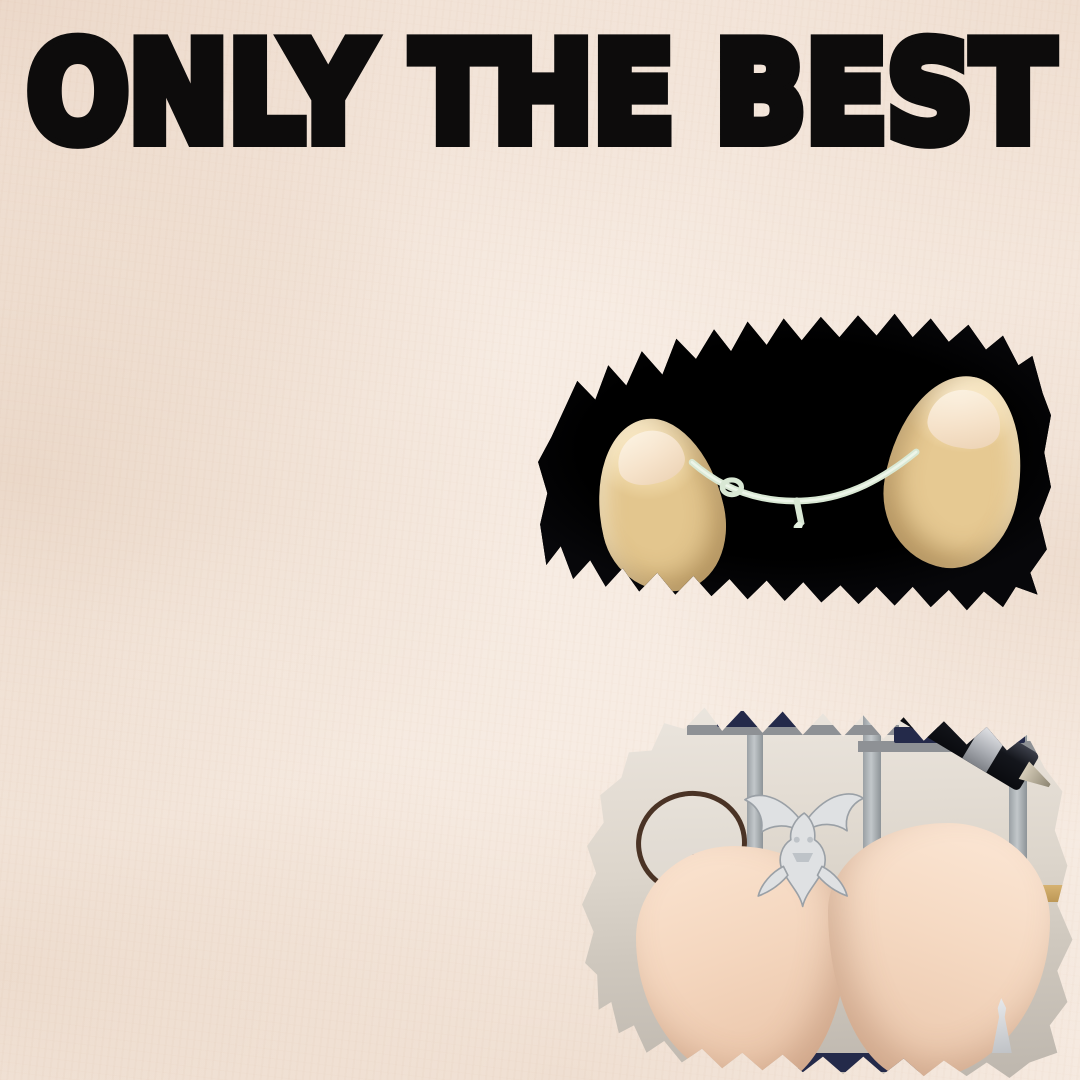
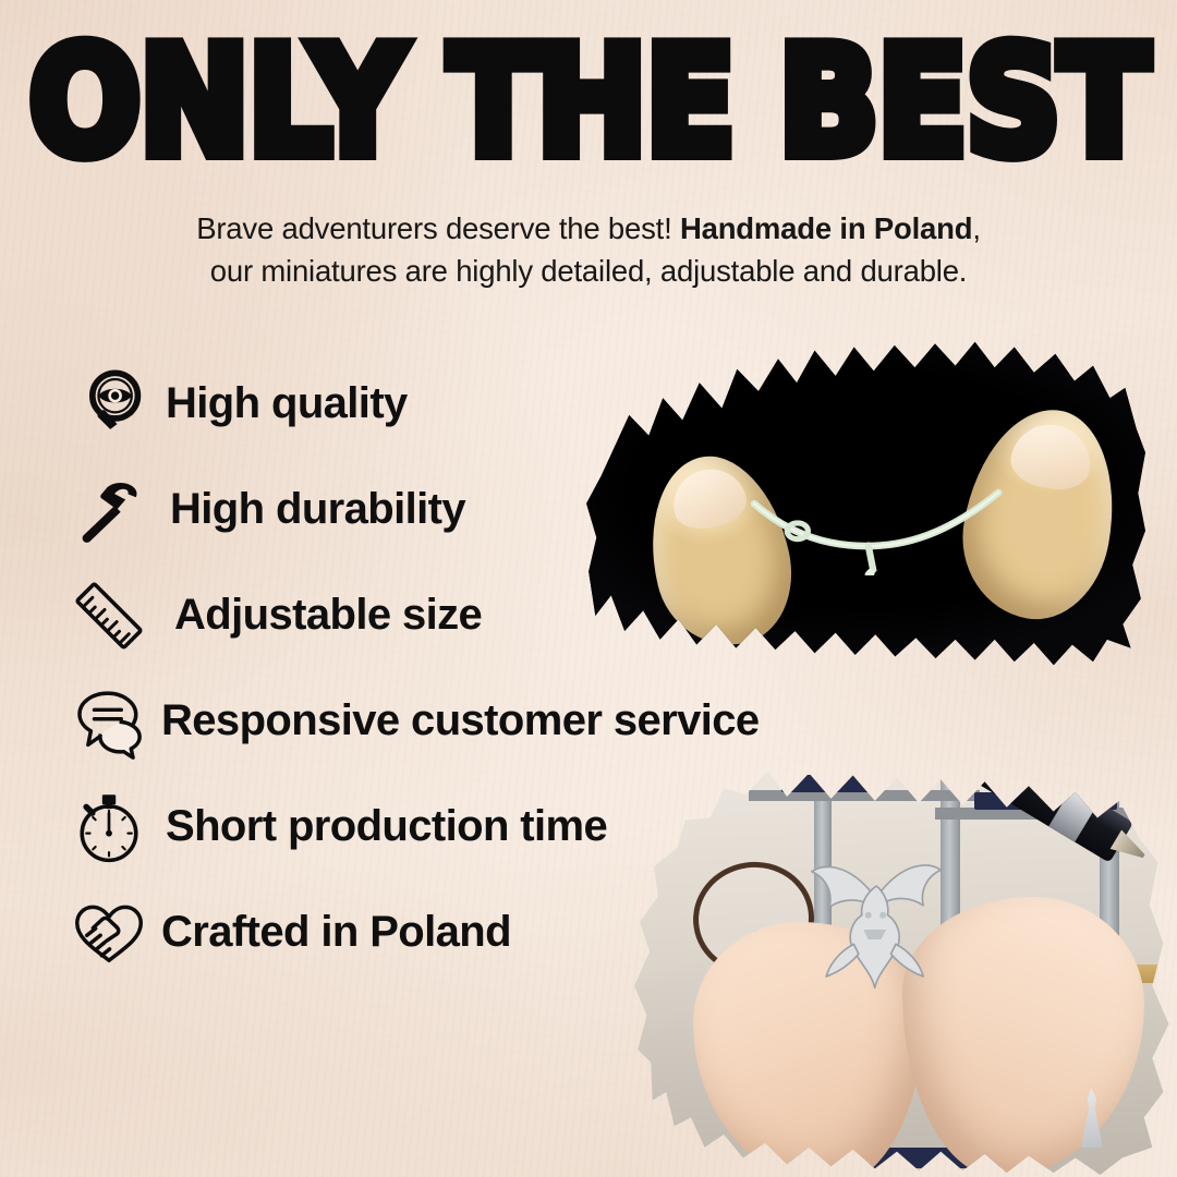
  ONLY THE BEST
+ Brave adventurers deserve the best! Handmade in Poland,
+ our miniatures are highly detailed, adjustable and durable.
+ High quality
+ High durability
+ Adjustable size
+ Responsive customer service
+ Short production time
+ Crafted in Poland
